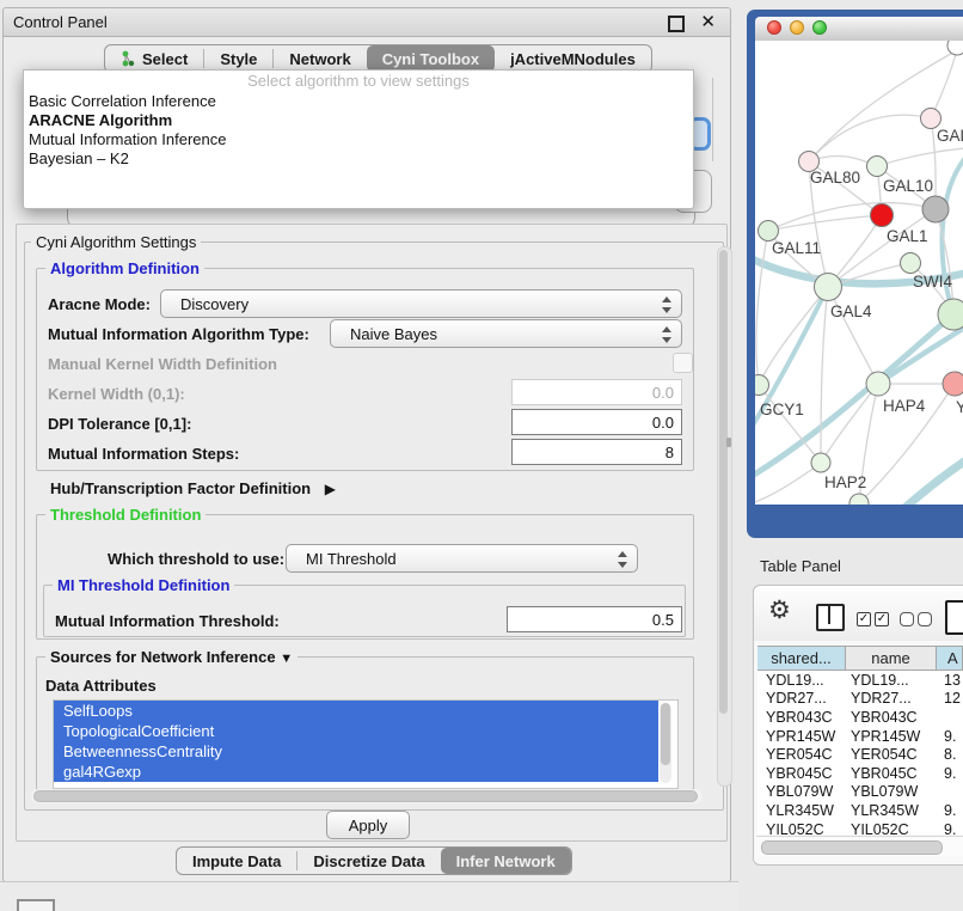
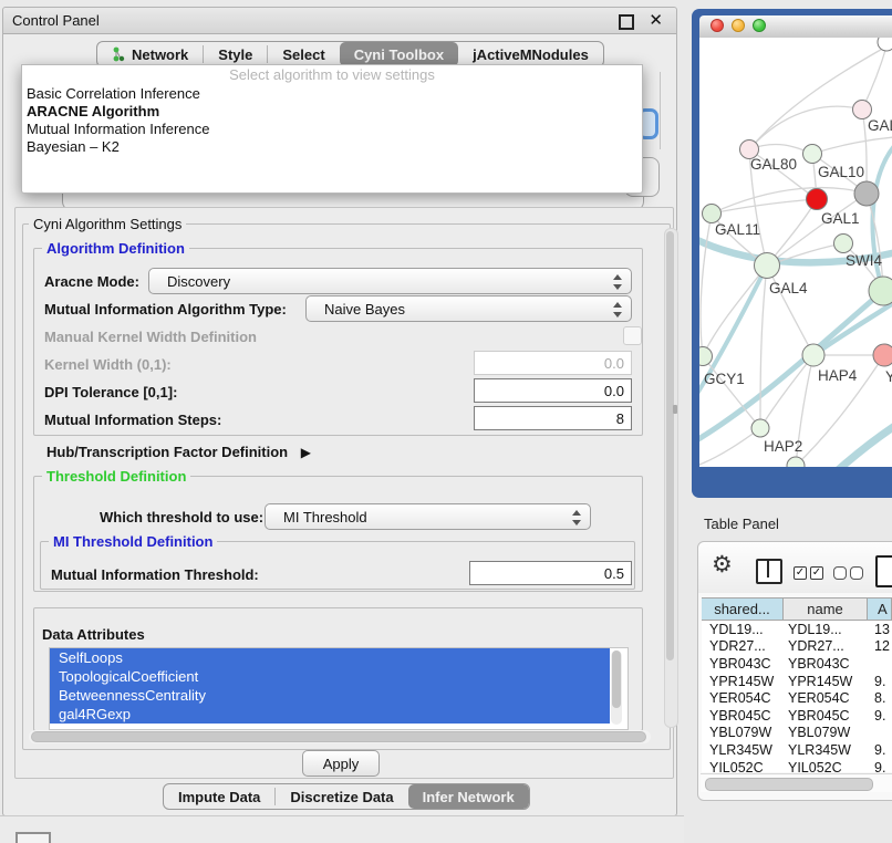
  Control Panel
  ✕
- Select
+ Network
  Style
- Network
+ Select
  Cyni Toolbox
  jActiveMNodules
  Select algorithm to view settings
  Basic Correlation Inference
  ARACNE Algorithm
  Mutual Information Inference
  Bayesian – K2
  Cyni Algorithm Settings
  Algorithm Definition
  Aracne Mode:
  Discovery
  Mutual Information Algorithm Type:
  Naive Bayes
  Manual Kernel Width Definition
  Kernel Width (0,1):
  0.0
  DPI Tolerance [0,1]:
  0.0
  Mutual Information Steps:
  8
  Hub/Transcription Factor Definition ▶
  Threshold Definition
  Which threshold to use:
  MI Threshold
  MI Threshold Definition
  Mutual Information Threshold:
  0.5
- Sources for Network Inference ▼
  Data Attributes
  SelfLoops
  TopologicalCoefficient
  BetweennessCentrality
  gal4RGexp
  Apply
  Impute Data
  Discretize Data
  Infer Network
  GAL80
  GAL10
  GAL1
  GAL11
  SWI4
  GAL4
  GCY1
  HAP4
  Y
  HAP2
  Table Panel
  ⚙
  ✓
  ✓
  shared...
  name
  A
  YDL19...
  YDL19...
  13
  YDR27...
  YDR27...
  12
  YBR043C
  YBR043C
  YPR145W
  YPR145W
  9.
  YER054C
  YER054C
  8.
  YBR045C
  YBR045C
  9.
  YBL079W
  YBL079W
  YLR345W
  YLR345W
  9.
  YIL052C
  YIL052C
  9.
